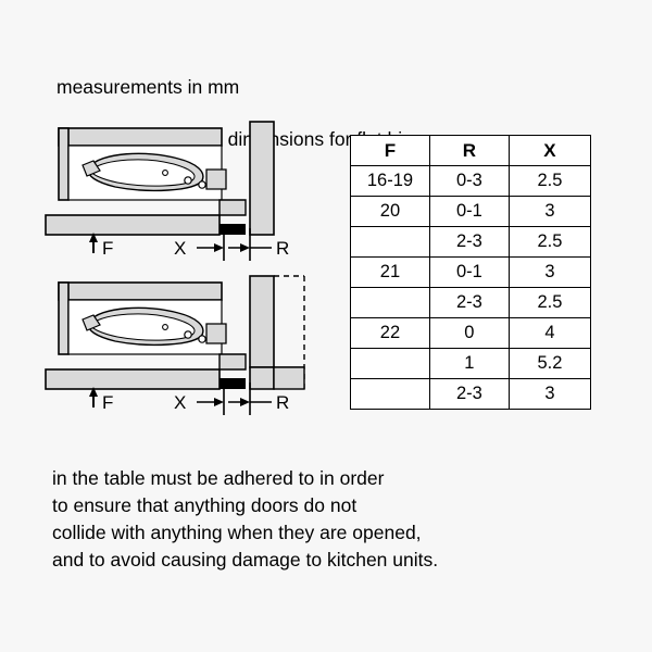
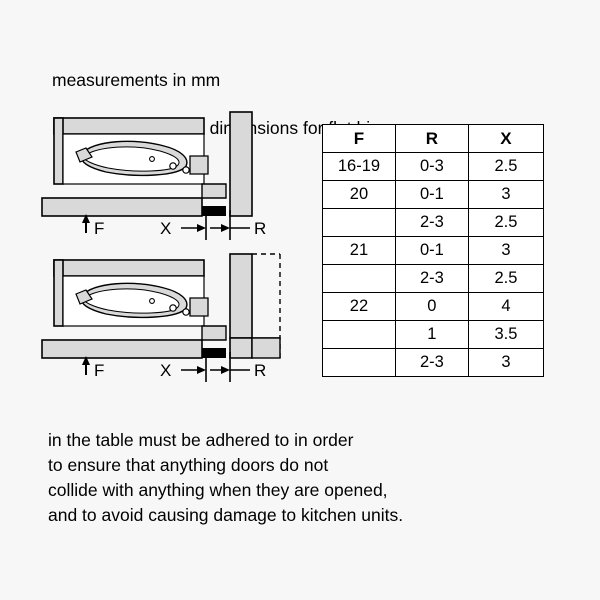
  measurements in mm
  F
  X
  R
  F
  X
  R
  F	R	X
  16-19	0-3	2.5
  20	0-1	3
  	2-3	2.5
  21	0-1	3
  	2-3	2.5
  22	0	4
- 	1	5.2
+ 	1	3.5
  	2-3	3
  in the table must be adhered to in order
  to ensure that anything doors do not
  collide with anything when they are opened,
  and to avoid causing damage to kitchen units.
